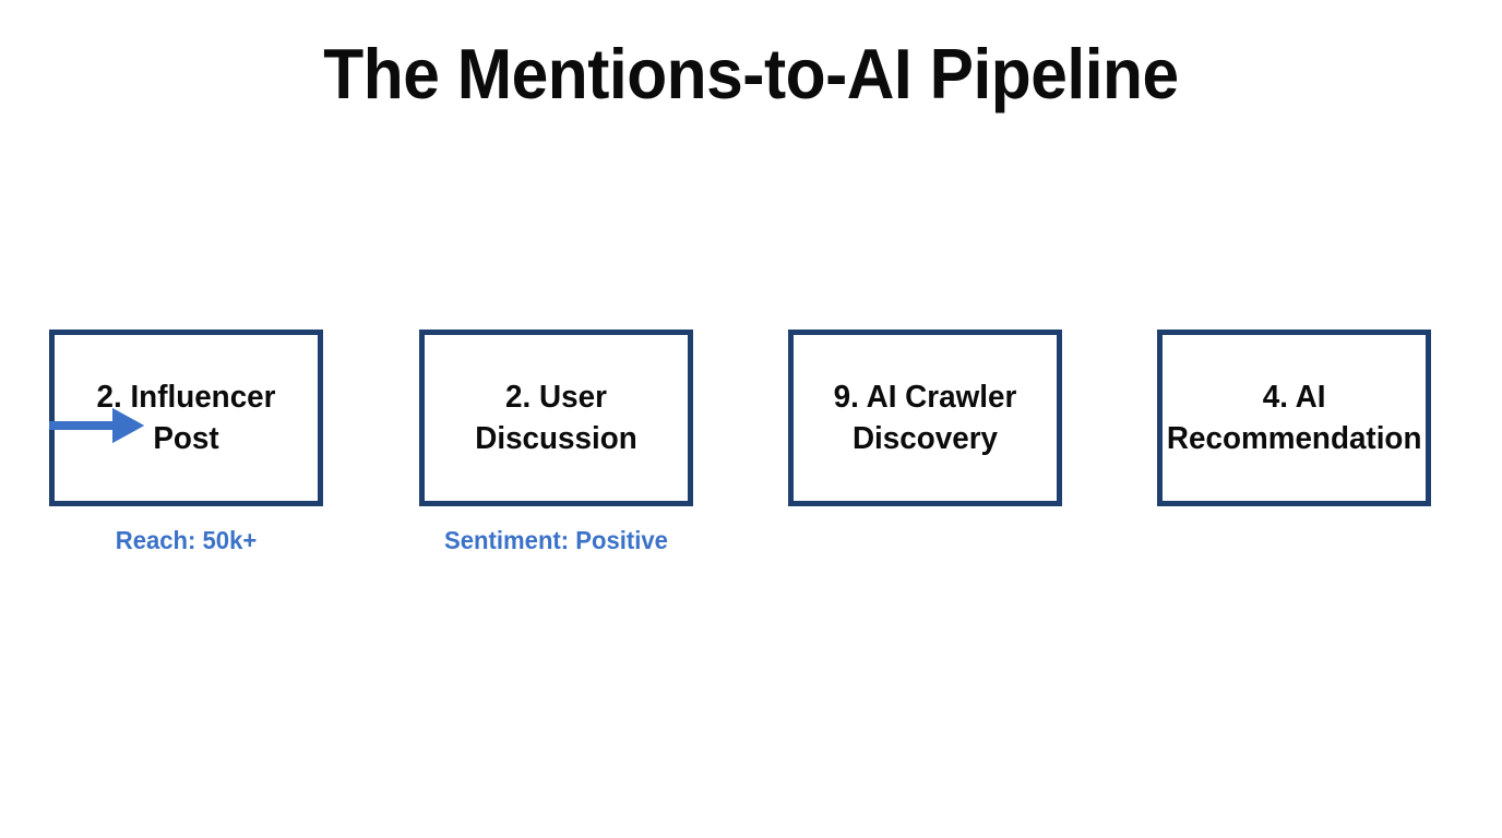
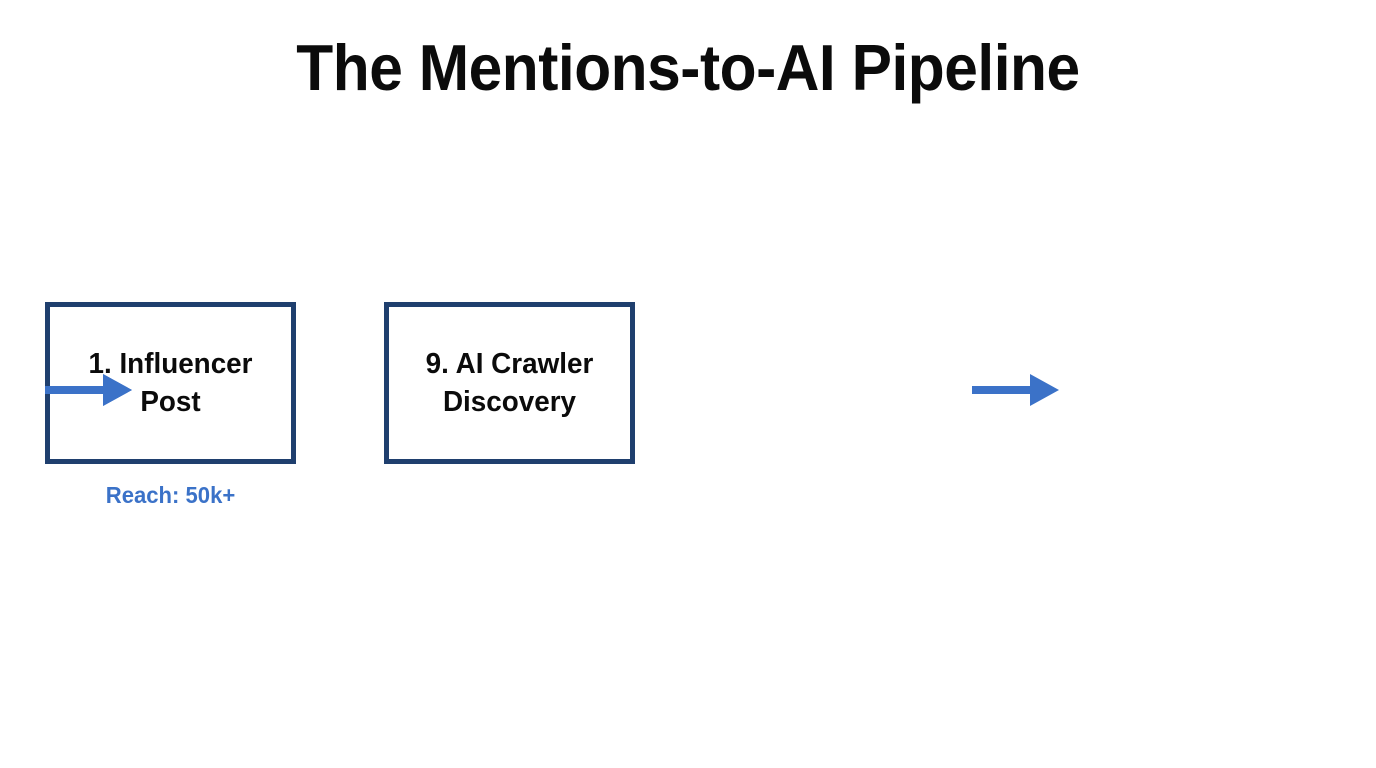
  The Mentions-to-AI Pipeline
- 2. Influencer Post
+ 1. Influencer Post
  Reach: 50k+
- 2. User Discussion
- Sentiment: Positive
  9. AI Crawler Discovery
- 4. AI Recommendation
